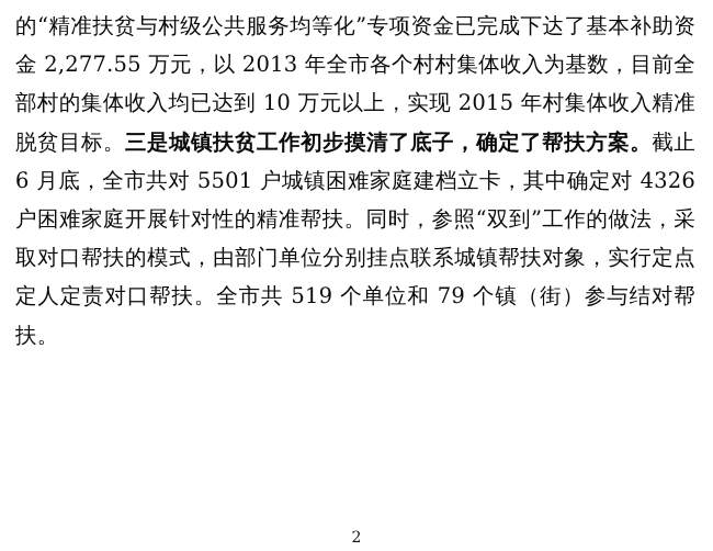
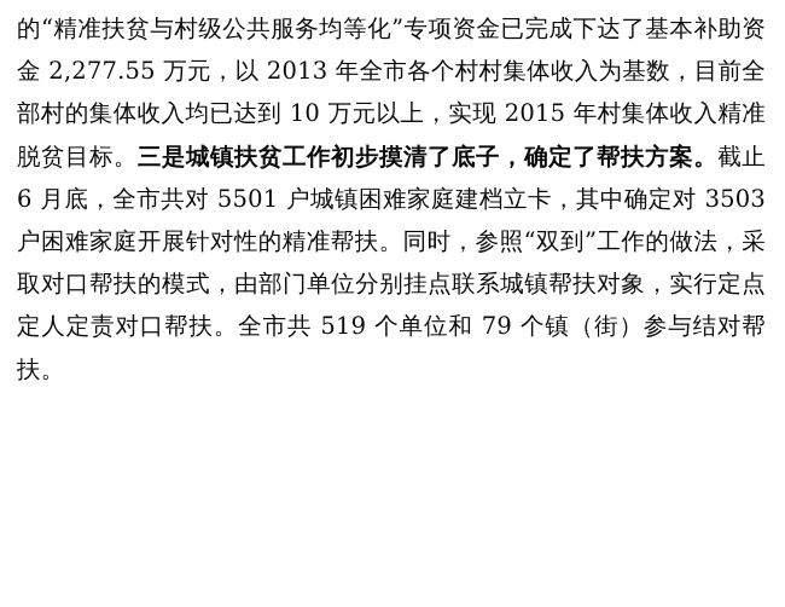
- 的“精准扶贫与村级公共服务均等化”专项资金已完成下达了基本补助资金 2,277.55 万元，以 2013 年全市各个村村集体收入为基数，目前全部村的集体收入均已达到 10 万元以上，实现 2015 年村集体收入精准脱贫目标。三是城镇扶贫工作初步摸清了底子，确定了帮扶方案。截止 6 月底，全市共对 5501 户城镇困难家庭建档立卡，其中确定对 4326 户困难家庭开展针对性的精准帮扶。同时，参照“双到”工作的做法，采取对口帮扶的模式，由部门单位分别挂点联系城镇帮扶对象，实行定点定人定责对口帮扶。全市共 519 个单位和 79 个镇（街）参与结对帮扶。
+ 的“精准扶贫与村级公共服务均等化”专项资金已完成下达了基本补助资金 2,277.55 万元，以 2013 年全市各个村村集体收入为基数，目前全部村的集体收入均已达到 10 万元以上，实现 2015 年村集体收入精准脱贫目标。三是城镇扶贫工作初步摸清了底子，确定了帮扶方案。截止 6 月底，全市共对 5501 户城镇困难家庭建档立卡，其中确定对 3503 户困难家庭开展针对性的精准帮扶。同时，参照“双到”工作的做法，采取对口帮扶的模式，由部门单位分别挂点联系城镇帮扶对象，实行定点定人定责对口帮扶。全市共 519 个单位和 79 个镇（街）参与结对帮扶。
- 2
